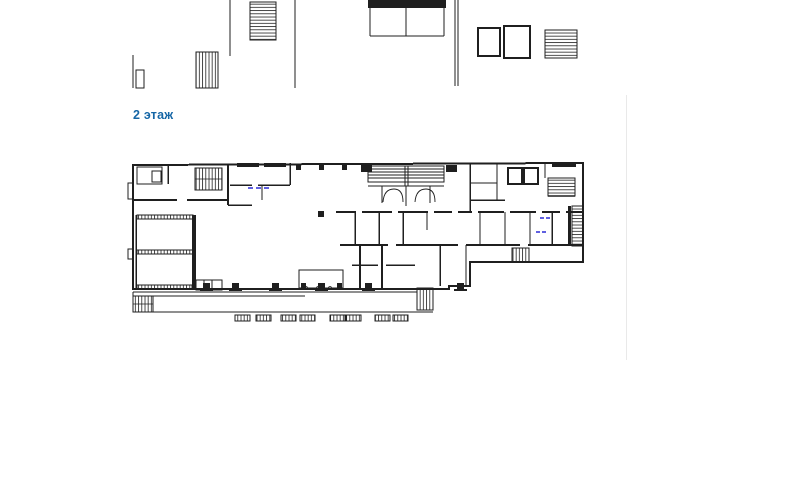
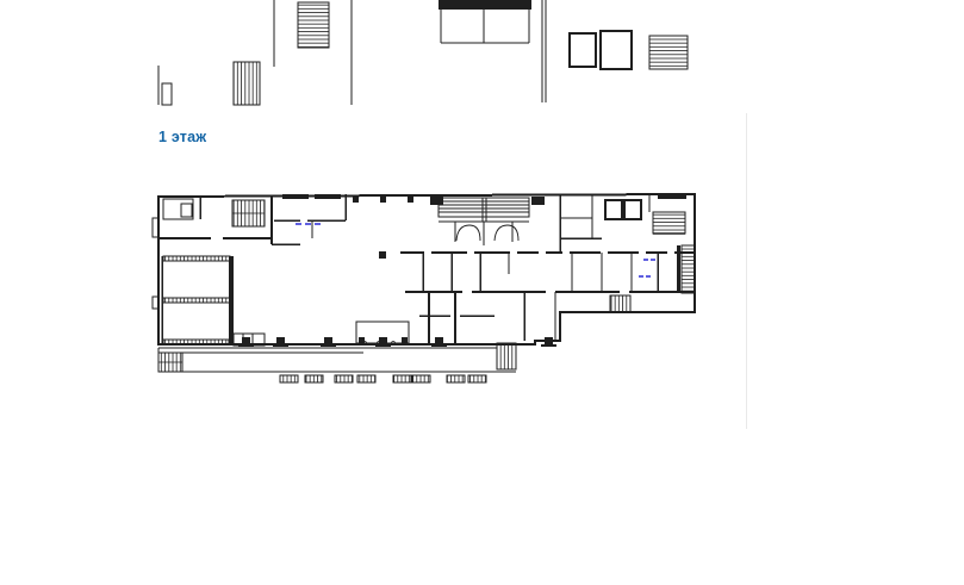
- 2 этаж
+ 1 этаж
